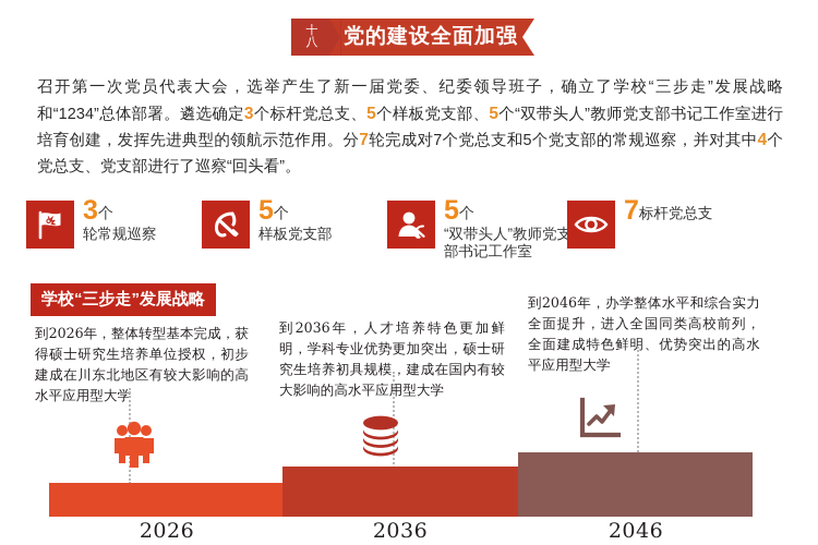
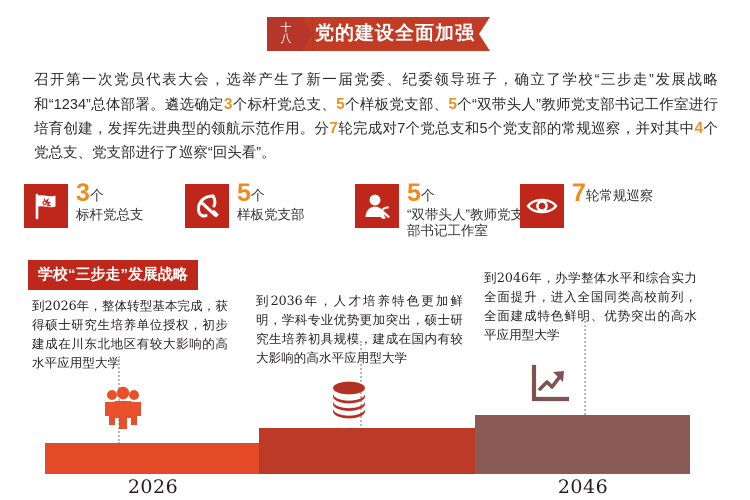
  十
  八
  党的建设全面加强
  召开第一次党员代表大会，选举产生了新一届党委、纪委领导班子，确立了学校“三步走”发展战略和“1234”总体部署。遴选确定3个标杆党总支、5个样板党支部、5个“双带头人”教师党支部书记工作室进行培育创建，发挥先进典型的领航示范作用。分7轮完成对7个党总支和5个党支部的常规巡察，并对其中4个党总支、党支部进行了巡察“回头看”。
  3个
- 轮常规巡察
+ 标杆党总支
  5个
  样板党支部
  5个
  “双带头人”教师党支部书记工作室
- 7标杆党总支
+ 7轮常规巡察
  学校“三步走”发展战略
  到2026年，整体转型基本完成，获得硕士研究生培养单位授权，初步建成在川东北地区有较大影响的高水平应用型大学
  到2036年，人才培养特色更加鲜明，学科专业优势更加突出，硕士研究生培养初具规模，建成在国内有较大影响的高水平应用型大学
  到2046年，办学整体水平和综合实力全面提升，进入全国同类高校前列，全面建成特色鲜明、优势突出的高水平应用型大学
  2026
- 2036
  2046
